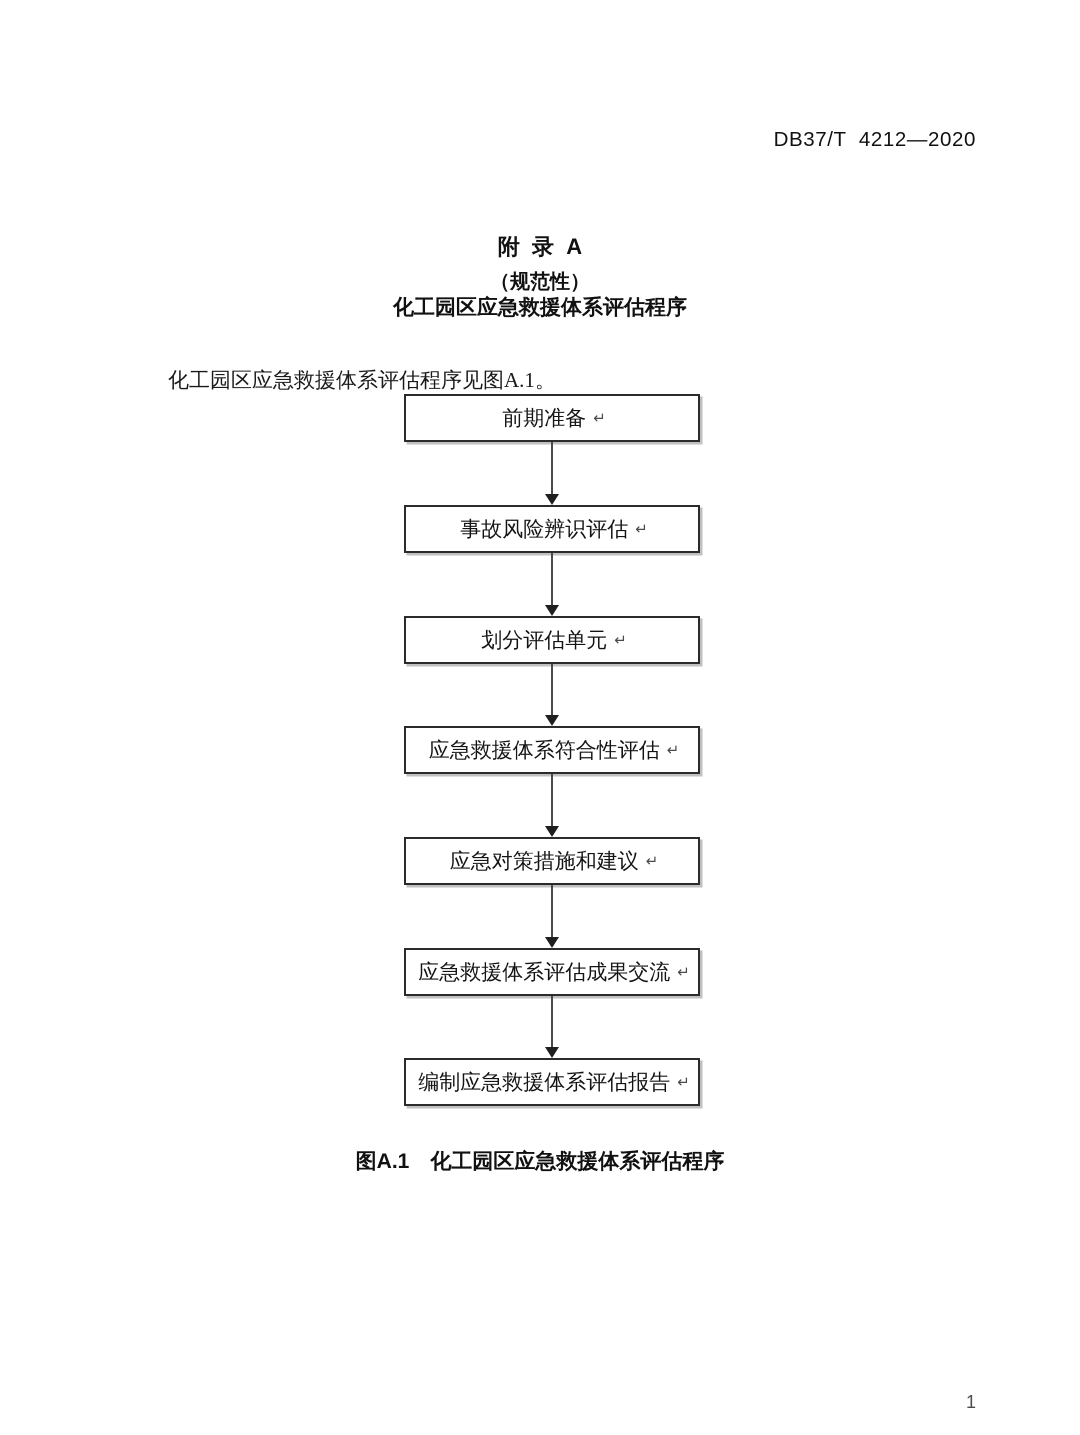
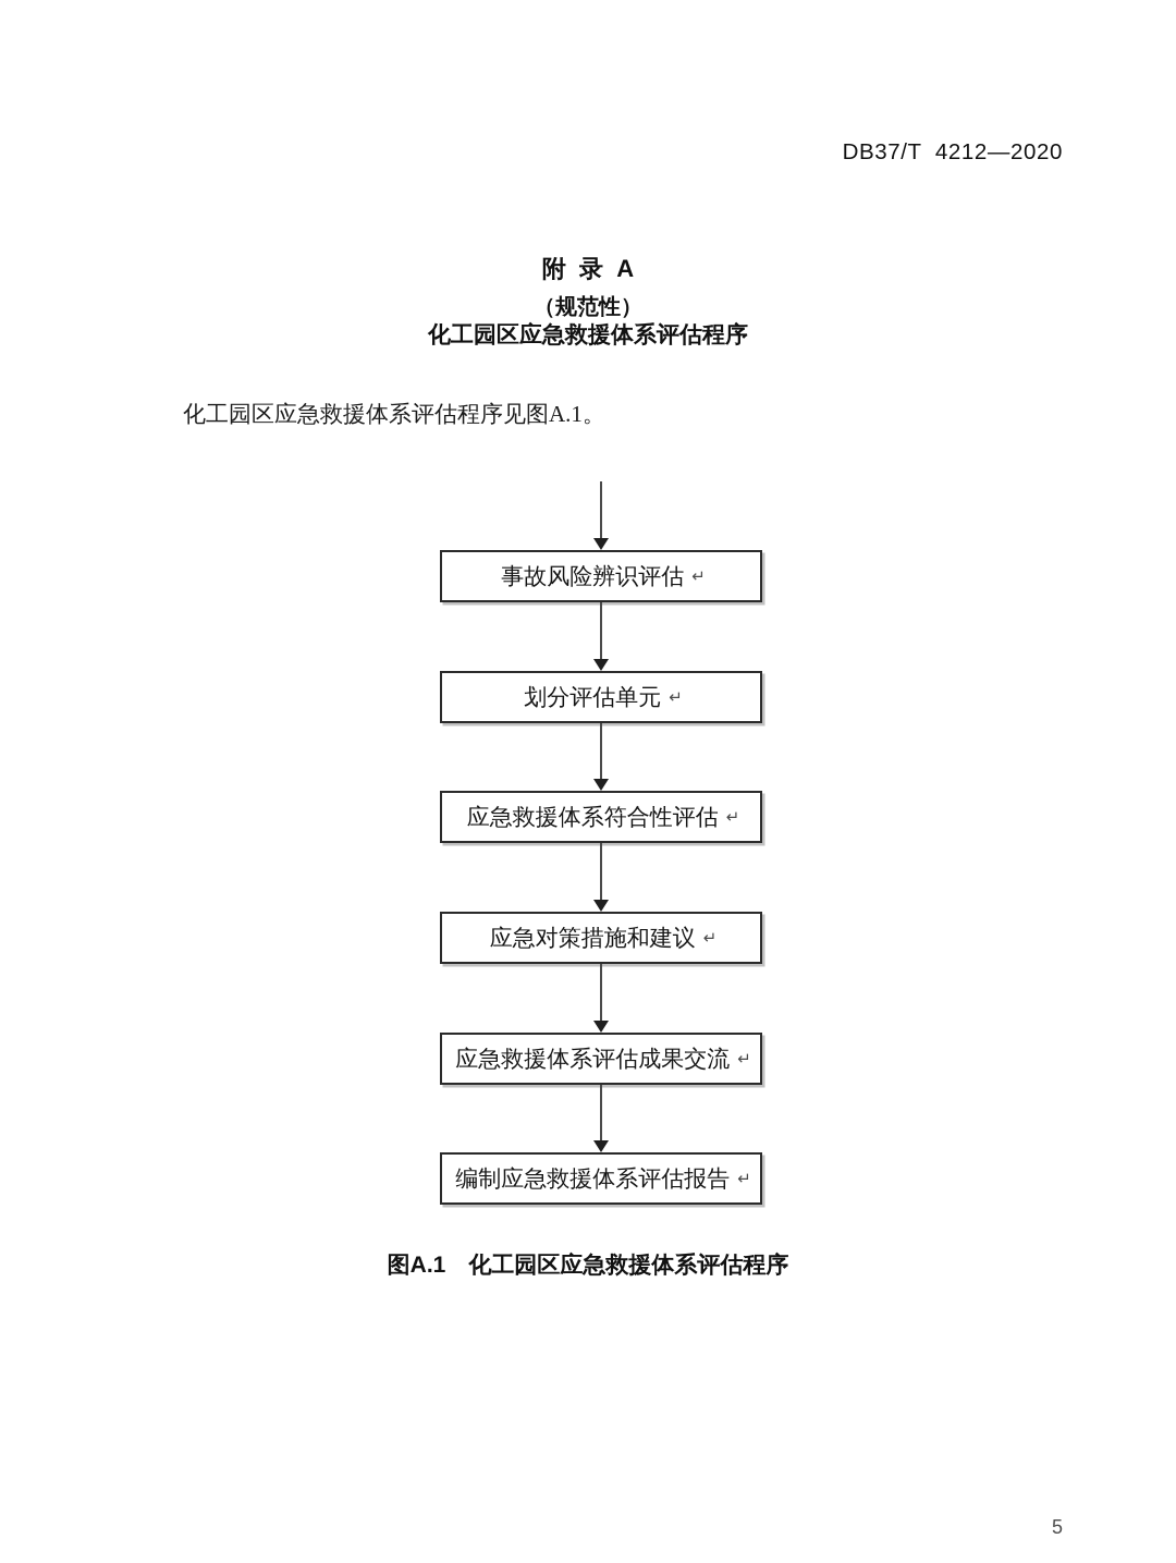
  DB37/T 4212—2020
  附 录 A
  （规范性）
  化工园区应急救援体系评估程序
  化工园区应急救援体系评估程序见图A.1。
- 前期准备 ↵
  事故风险辨识评估 ↵
  划分评估单元 ↵
  应急救援体系符合性评估 ↵
  应急对策措施和建议 ↵
  应急救援体系评估成果交流 ↵
  编制应急救援体系评估报告 ↵
  图A.1 化工园区应急救援体系评估程序
- 1
+ 5
